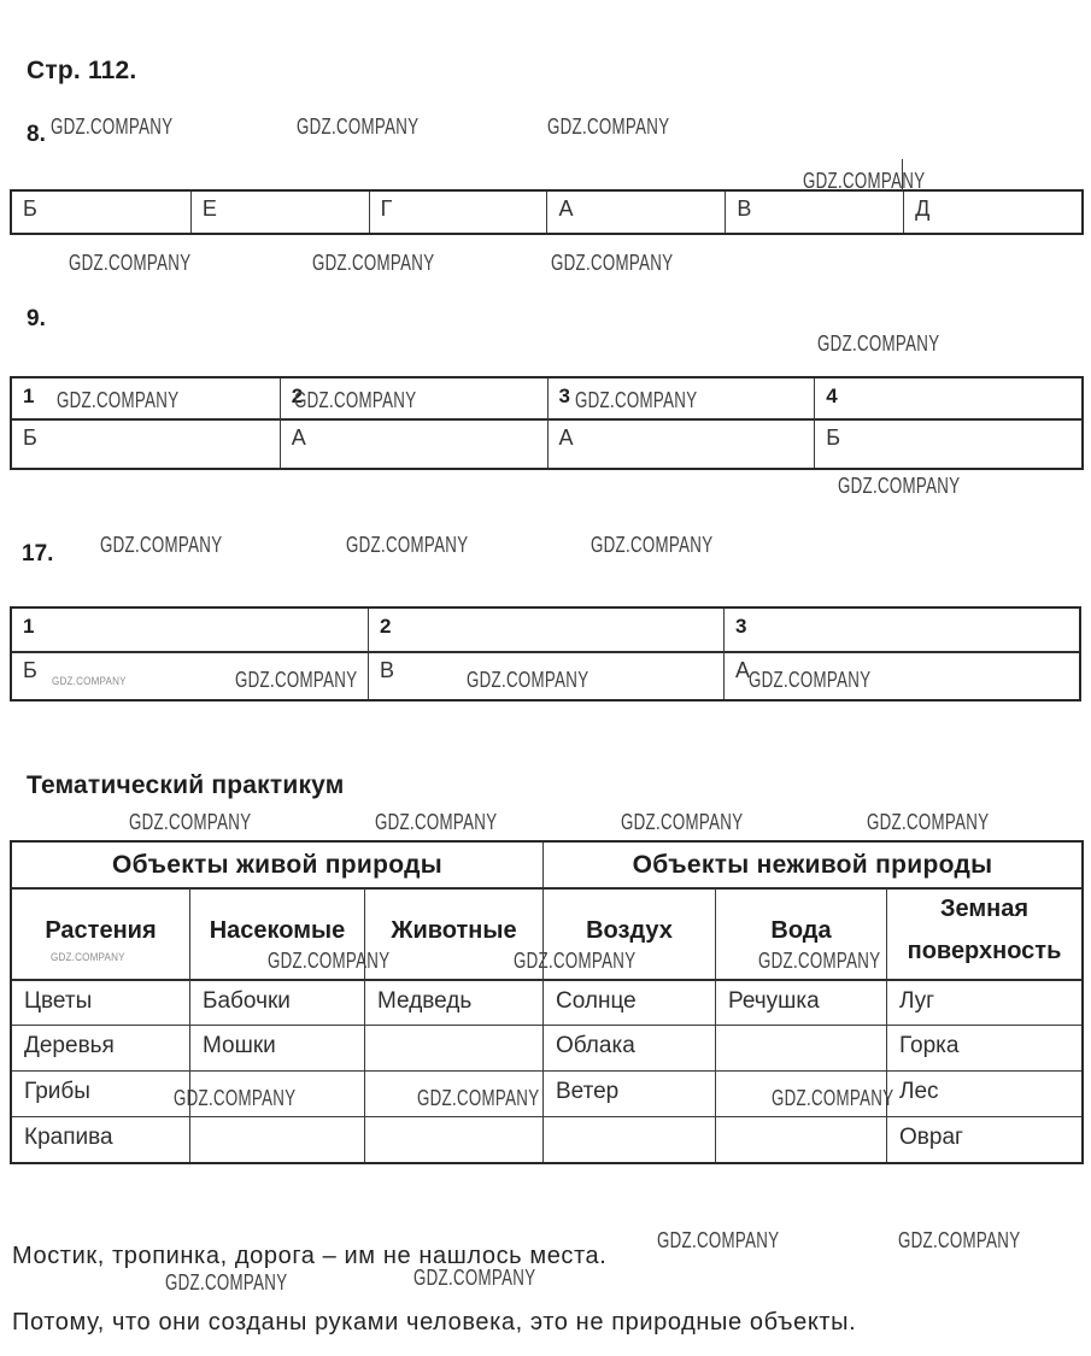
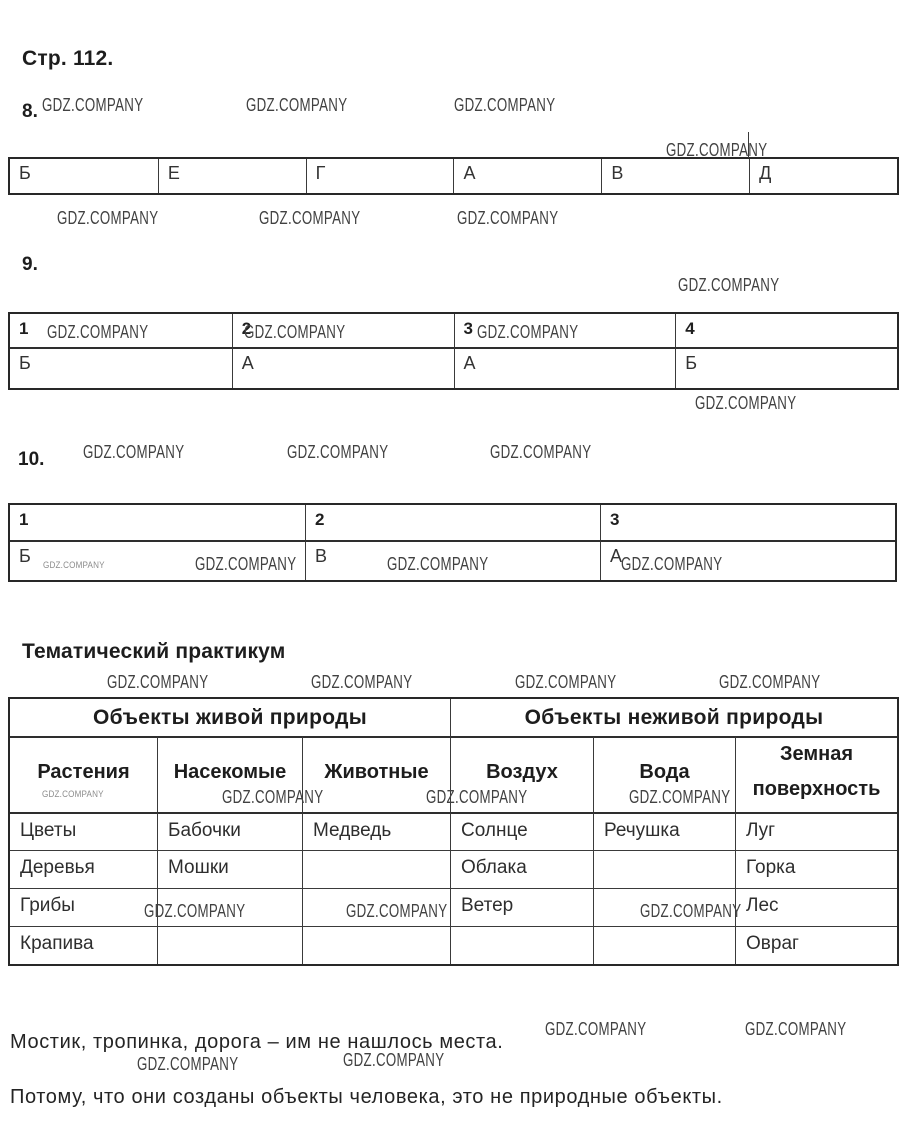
  Стр. 112.
  8.
  9.
- 17.
+ 10.
  Тематический практикум
  Б
  Е
  Г
  А
  В
  Д
  1
  2
  3
  4
  Б
  А
  А
  Б
  1
  2
  3
  Б
  В
  А
  Объекты живой природы
  Объекты неживой природы
  Растения
  Насекомые
  Животные
  Воздух
  Вода
  Земная поверхность
  Цветы
  Бабочки
  Медведь
  Солнце
  Речушка
  Луг
  Деревья
  Мошки
  Облака
  Горка
  Грибы
  Ветер
  Лес
  Крапива
  Овраг
  Мостик, тропинка, дорога – им не нашлось места.
- Потому, что они созданы руками человека, это не природные объекты.
+ Потому, что они созданы объекты человека, это не природные объекты.
  GDZ.COMPANY
  GDZ.COMPANY
  GDZ.COMPANY
  GDZ.COMPANY
  GDZ.COMPANY
  GDZ.COMPANY
  GDZ.COMPANY
  GDZ.COMPANY
  GDZ.COMPANY
  GDZ.COMPANY
  GDZ.COMPANY
  GDZ.COMPANY
  GDZ.COMPANY
  GDZ.COMPANY
  GDZ.COMPANY
  GDZ.COMPANY
  GDZ.COMPANY
  GDZ.COMPANY
  GDZ.COMPANY
  GDZ.COMPANY
  GDZ.COMPANY
  GDZ.COMPANY
  GDZ.COMPANY
  GDZ.COMPANY
  GDZ.COMPANY
  GDZ.COMPANY
  GDZ.COMPANY
  GDZ.COMPANY
  GDZ.COMPANY
  GDZ.COMPANY
  GDZ.COMPANY
  GDZ.COMPANY
  GDZ.COMPANY
  GDZ.COMPANY
